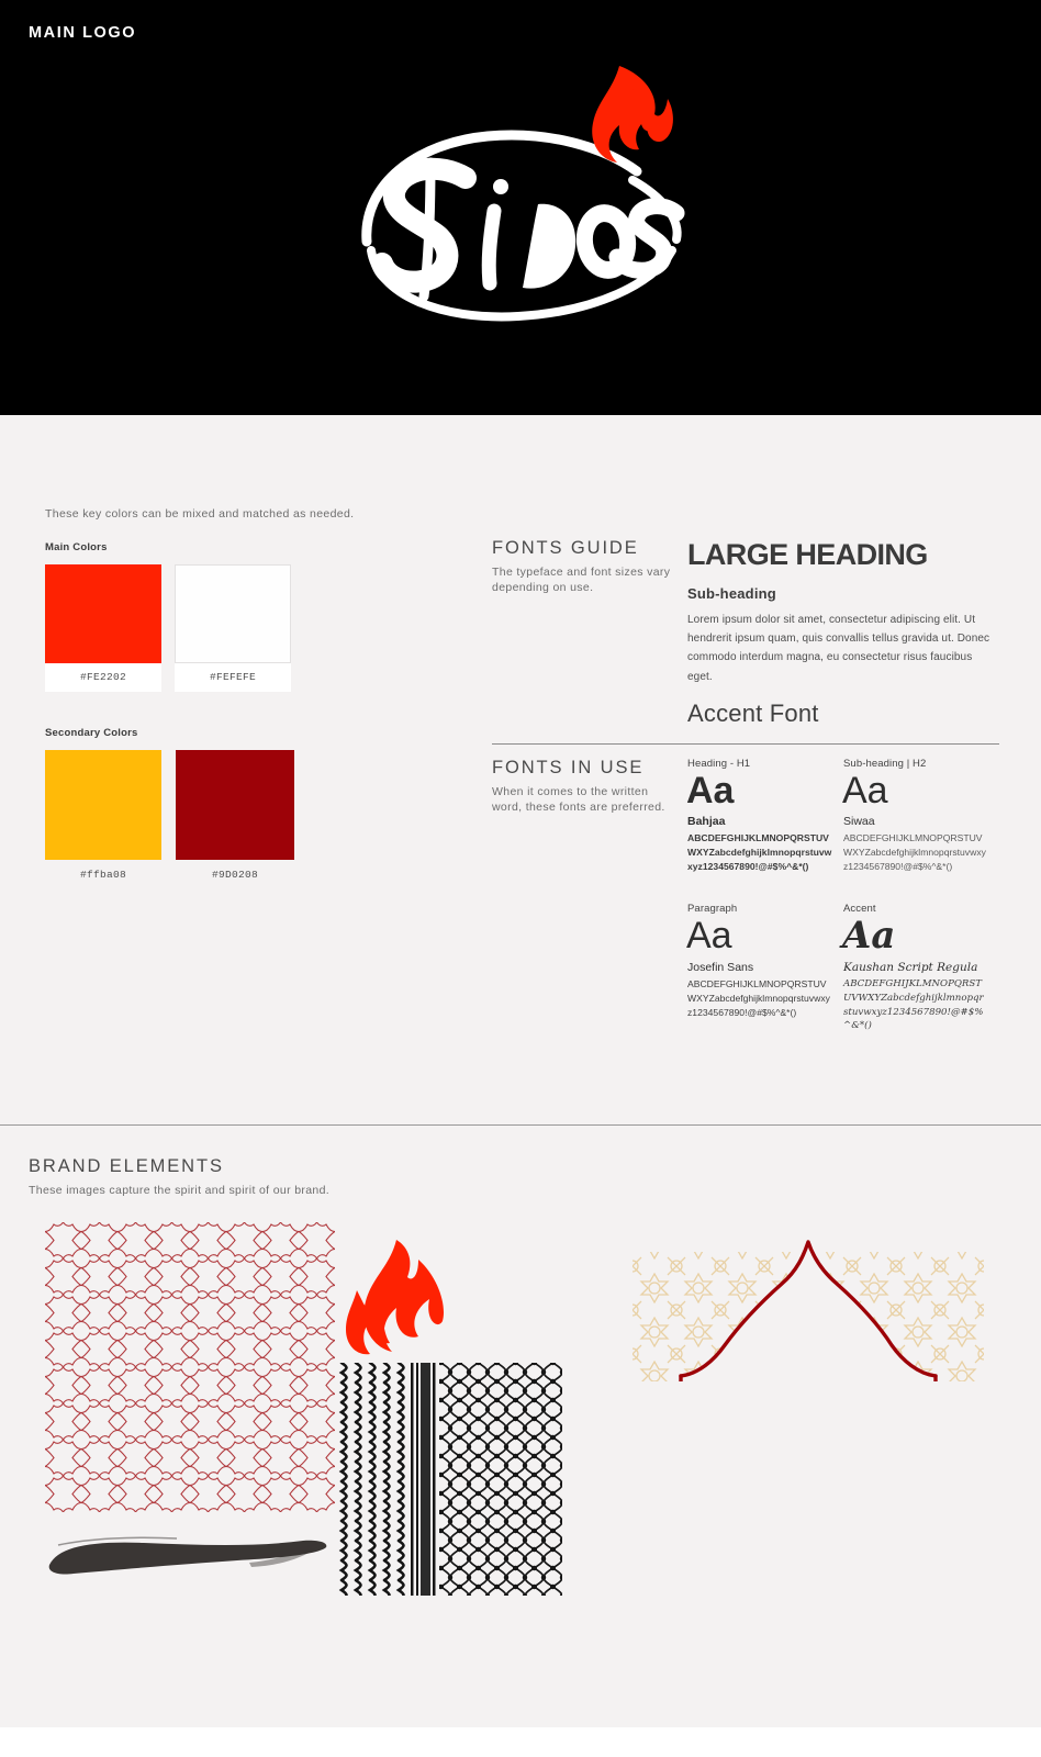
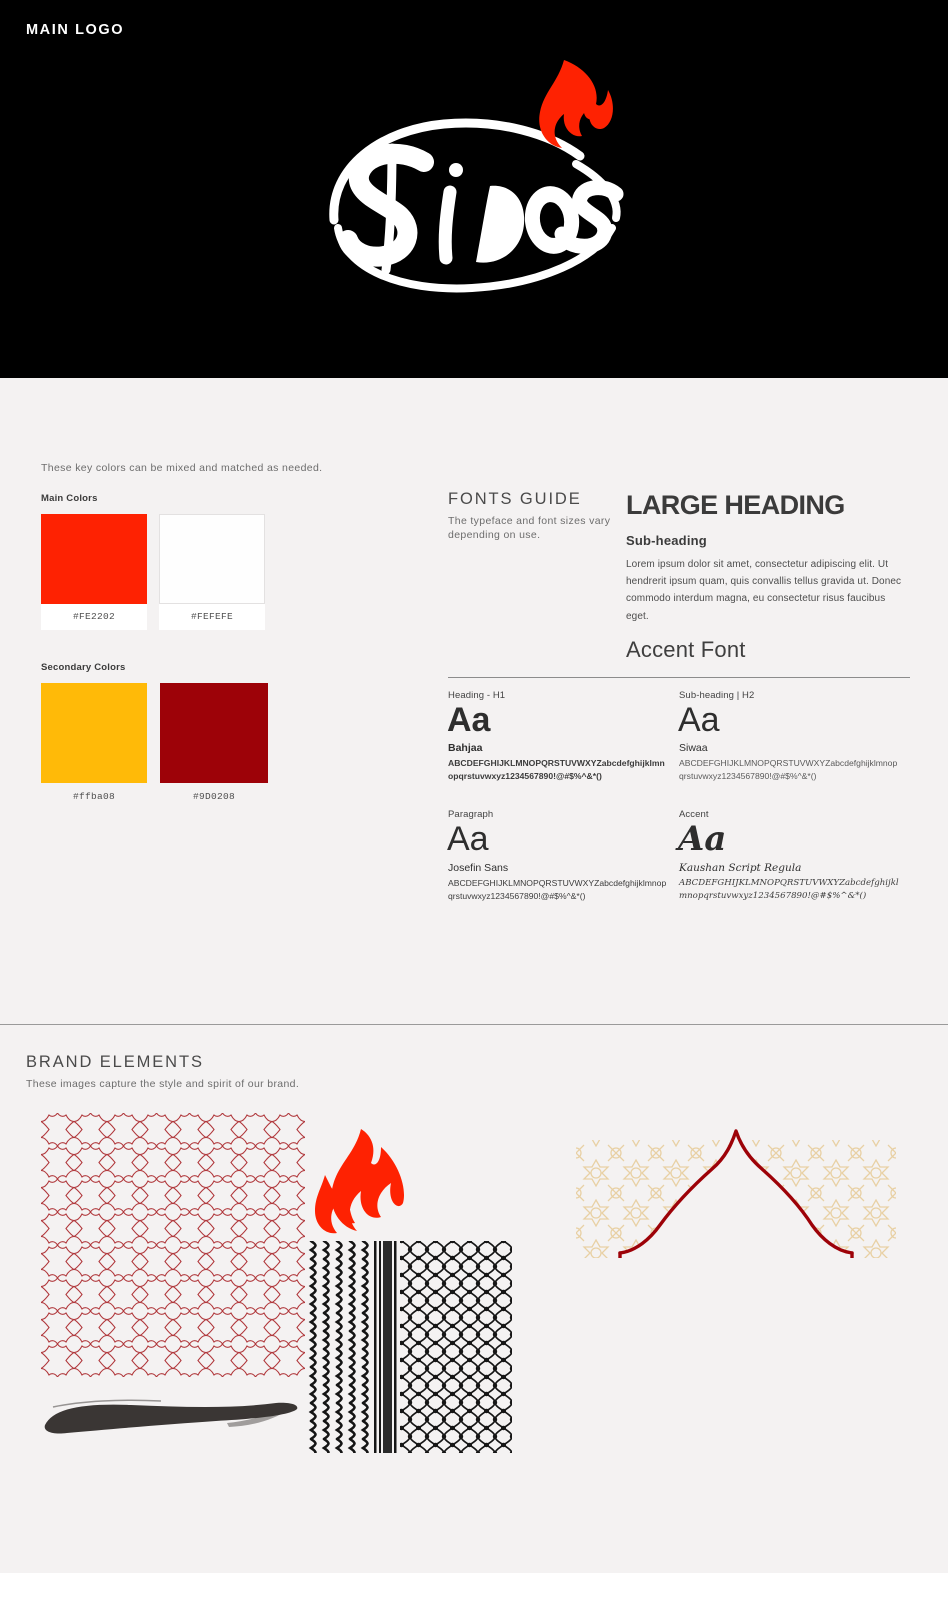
  MAIN LOGO
  These key colors can be mixed and matched as needed.
  Main Colors
  #FE2202
  #FEFEFE
  Secondary Colors
  #ffba08
  #9D0208
  FONTS GUIDE
  The typeface and font sizes vary depending on use.
  LARGE HEADING
  Sub-heading
  Lorem ipsum dolor sit amet, consectetur adipiscing elit. Ut hendrerit ipsum quam, quis convallis tellus gravida ut. Donec commodo interdum magna, eu consectetur risus faucibus eget.
  Accent Font
- FONTS IN USE
- When it comes to the written word, these fonts are preferred.
  Heading - H1
  Aa
  Bahjaa
  ABCDEFGHIJKLMNOPQRSTUVWXYZabcdefghijklmnopqrstuvwxyz1234567890!@#$%^&*()
  Sub-heading | H2
  Aa
  Siwaa
  ABCDEFGHIJKLMNOPQRSTUVWXYZabcdefghijklmnopqrstuvwxyz1234567890!@#$%^&*()
  Paragraph
  Aa
  Josefin Sans
  ABCDEFGHIJKLMNOPQRSTUVWXYZabcdefghijklmnopqrstuvwxyz1234567890!@#$%^&*()
  Accent
  Aa
  Kaushan Script Regula
  ABCDEFGHIJKLMNOPQRSTUVWXYZabcdefghijklmnopqrstuvwxyz1234567890!@#$%^&*()
  BRAND ELEMENTS
- These images capture the spirit and spirit of our brand.
+ These images capture the style and spirit of our brand.
